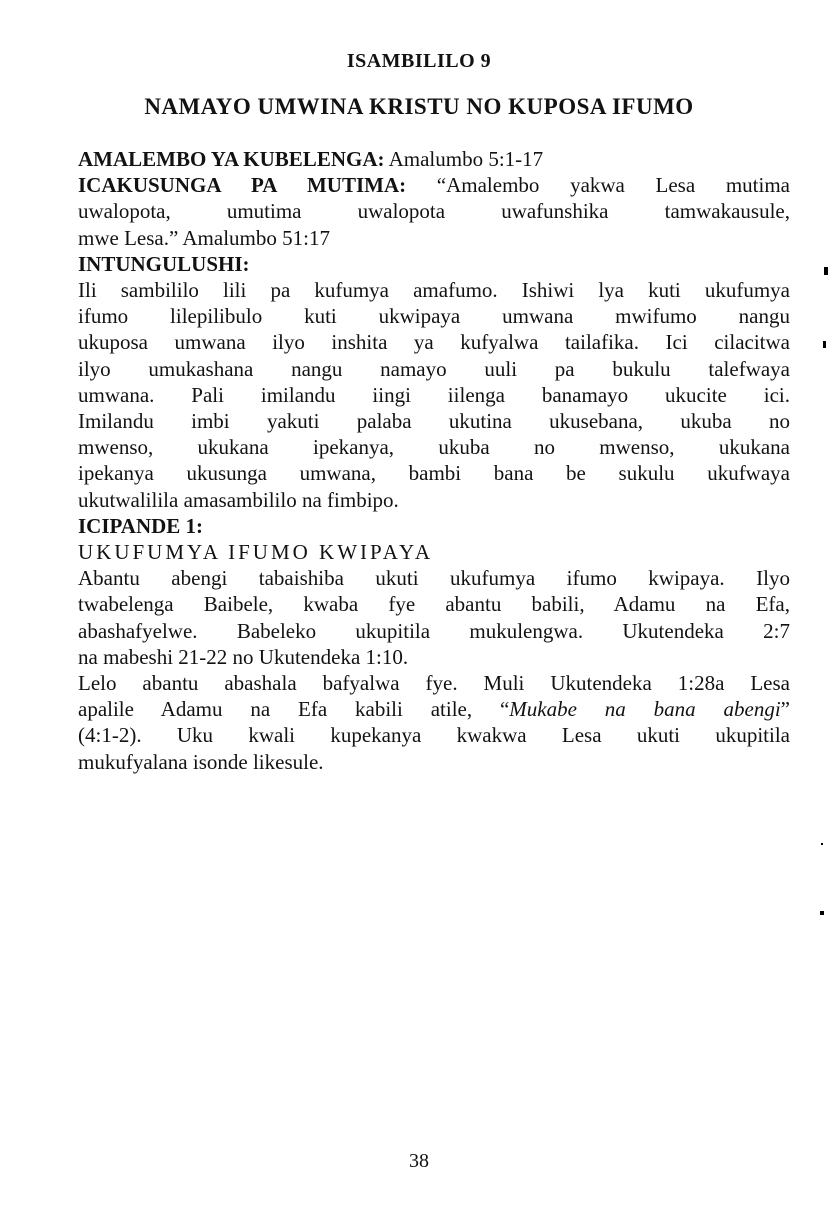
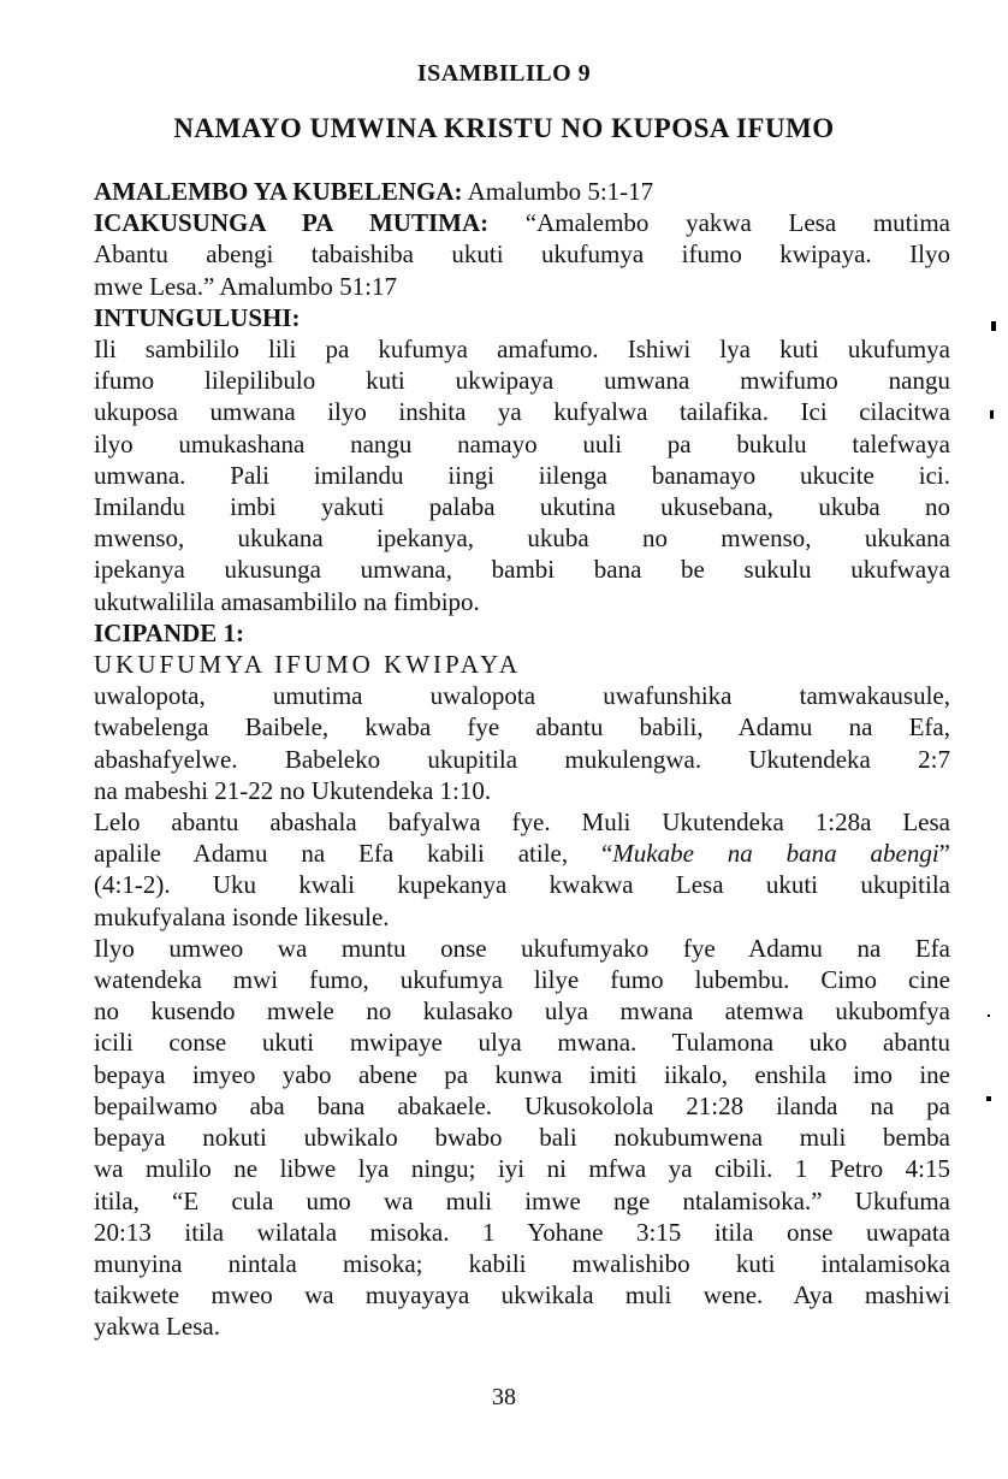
  ISAMBILILO 9
  NAMAYO UMWINA KRISTU NO KUPOSA IFUMO
  AMALEMBO YA KUBELENGA: Amalumbo 5:1-17
  ICAKUSUNGA PA MUTIMA: “Amalembo yakwa Lesa mutima
- uwalopota, umutima uwalopota uwafunshika tamwakausule,
+ Abantu abengi tabaishiba ukuti ukufumya ifumo kwipaya. Ilyo
  mwe Lesa.” Amalumbo 51:17
  INTUNGULUSHI:
  Ili sambililo lili pa kufumya amafumo. Ishiwi lya kuti ukufumya
  ifumo lilepilibulo kuti ukwipaya umwana mwifumo nangu
  ukuposa umwana ilyo inshita ya kufyalwa tailafika. Ici cilacitwa
  ilyo umukashana nangu namayo uuli pa bukulu talefwaya
  umwana. Pali imilandu iingi iilenga banamayo ukucite ici.
  Imilandu imbi yakuti palaba ukutina ukusebana, ukuba no
  mwenso, ukukana ipekanya, ukuba no mwenso, ukukana
  ipekanya ukusunga umwana, bambi bana be sukulu ukufwaya
  ukutwalilila amasambililo na fimbipo.
  ICIPANDE 1:
  UKUFUMYA IFUMO KWIPAYA
- Abantu abengi tabaishiba ukuti ukufumya ifumo kwipaya. Ilyo
+ uwalopota, umutima uwalopota uwafunshika tamwakausule,
  twabelenga Baibele, kwaba fye abantu babili, Adamu na Efa,
  abashafyelwe. Babeleko ukupitila mukulengwa. Ukutendeka 2:7
  na mabeshi 21-22 no Ukutendeka 1:10.
  Lelo abantu abashala bafyalwa fye. Muli Ukutendeka 1:28a Lesa
  apalile Adamu na Efa kabili atile, “Mukabe na bana abengi”
  (4:1-2). Uku kwali kupekanya kwakwa Lesa ukuti ukupitila
  mukufyalana isonde likesule.
+ Ilyo umweo wa muntu onse ukufumyako fye Adamu na Efa
+ watendeka mwi fumo, ukufumya lilye fumo lubembu. Cimo cine
+ no kusendo mwele no kulasako ulya mwana atemwa ukubomfya
+ icili conse ukuti mwipaye ulya mwana. Tulamona uko abantu
+ bepaya imyeo yabo abene pa kunwa imiti iikalo, enshila imo ine
+ bepailwamo aba bana abakaele. Ukusokolola 21:28 ilanda na pa
+ bepaya nokuti ubwikalo bwabo bali nokubumwena muli bemba
+ wa mulilo ne libwe lya ningu; iyi ni mfwa ya cibili. 1 Petro 4:15
+ itila, “E cula umo wa muli imwe nge ntalamisoka.” Ukufuma
+ 20:13 itila wilatala misoka. 1 Yohane 3:15 itila onse uwapata
+ munyina nintala misoka; kabili mwalishibo kuti intalamisoka
+ taikwete mweo wa muyayaya ukwikala muli wene. Aya mashiwi
+ yakwa Lesa.
  38
